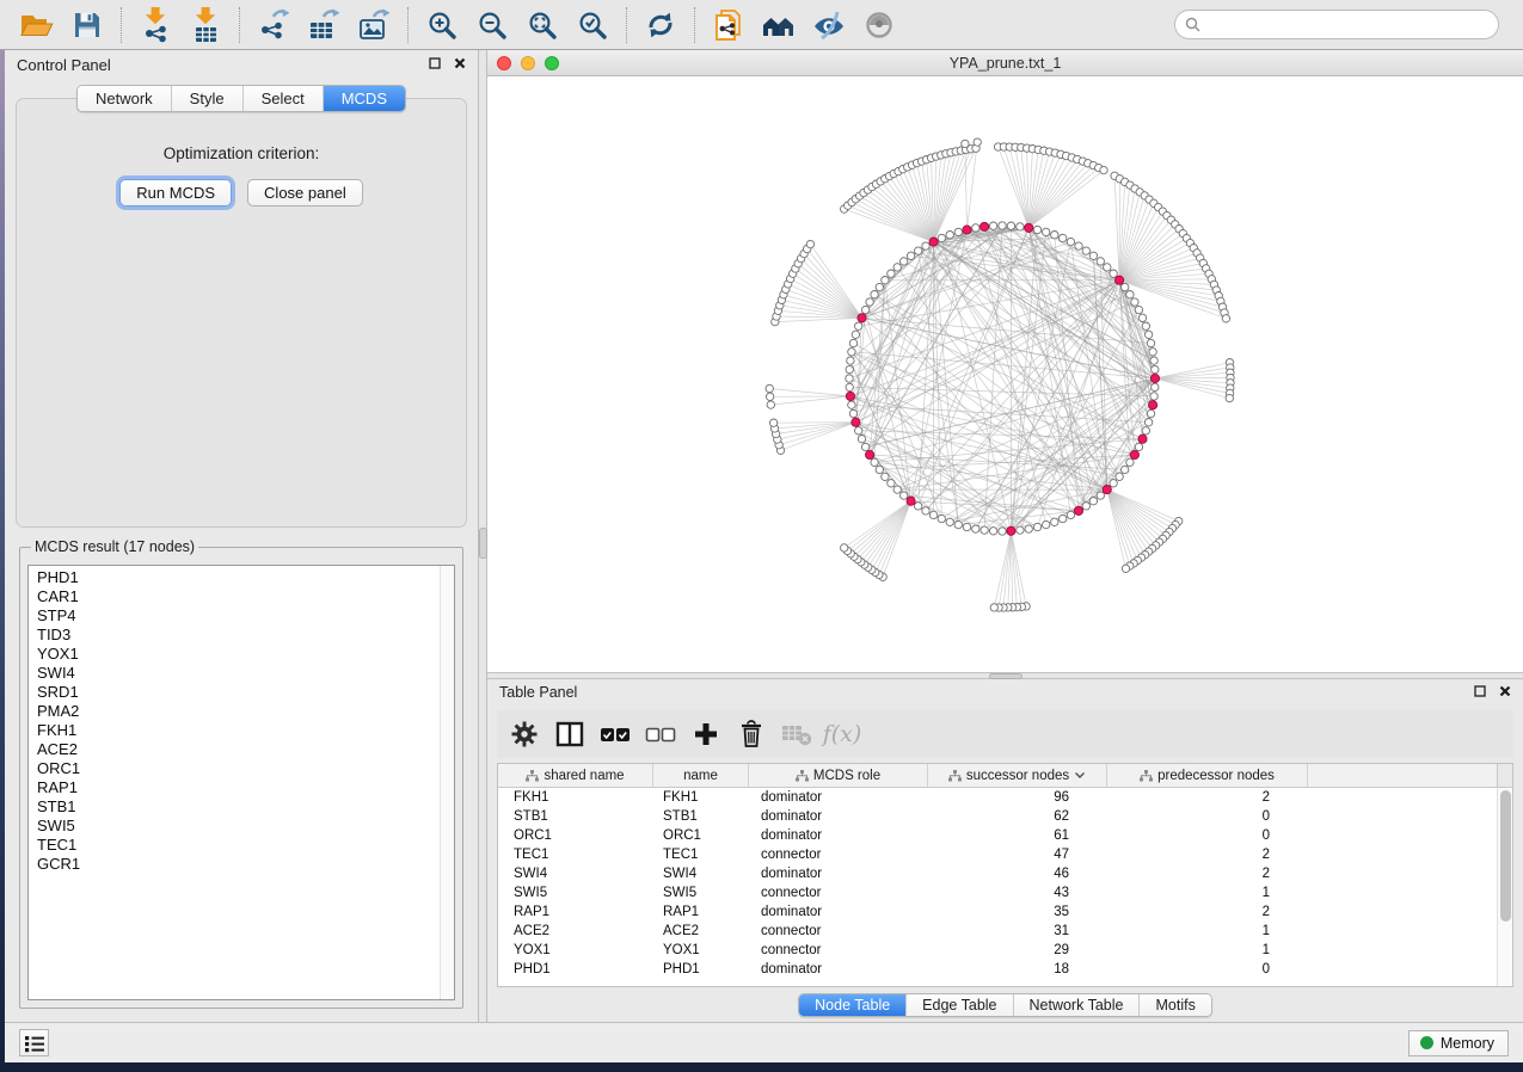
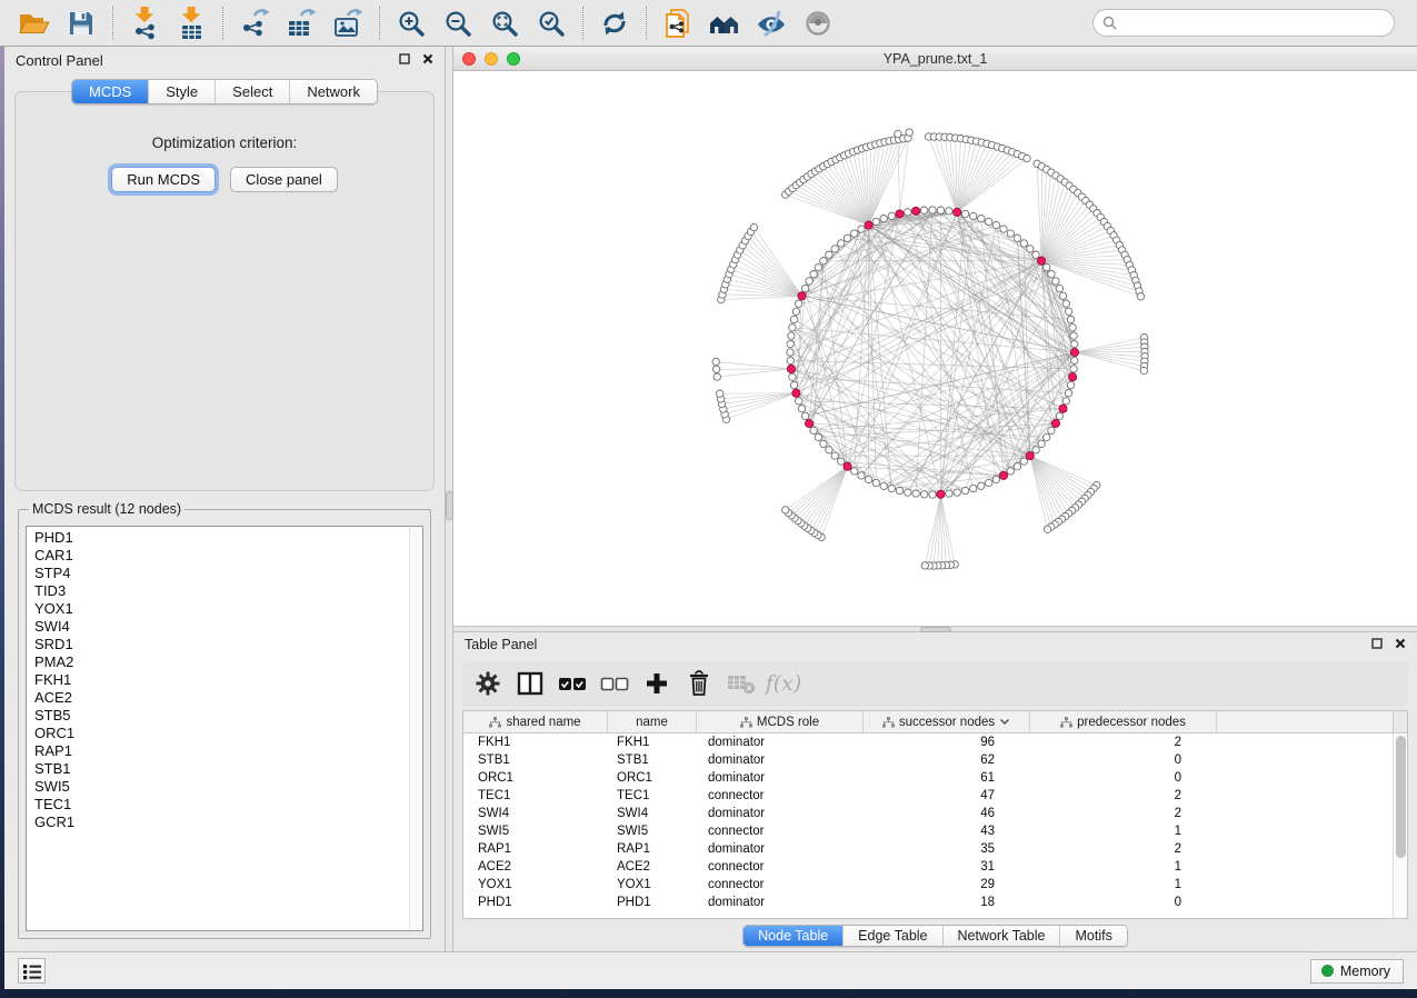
  Control Panel
- Network
+ MCDS
  Style
  Select
- MCDS
+ Network
  Optimization criterion:
  Run MCDS
  Close panel
- MCDS result (17 nodes)
+ MCDS result (12 nodes)
  PHD1
  CAR1
  STP4
  TID3
  YOX1
  SWI4
  SRD1
  PMA2
  FKH1
  ACE2
+ STB5
  ORC1
  RAP1
  STB1
  SWI5
  TEC1
  GCR1
  YPA_prune.txt_1
  Table Panel
  f(x)
  shared name
  name
  MCDS role
  successor nodes
  predecessor nodes
  FKH1
  FKH1
  dominator
  96
  2
  STB1
  STB1
  dominator
  62
  0
  ORC1
  ORC1
  dominator
  61
  0
  TEC1
  TEC1
  connector
  47
  2
  SWI4
  SWI4
  dominator
  46
  2
  SWI5
  SWI5
  connector
  43
  1
  RAP1
  RAP1
  dominator
  35
  2
  ACE2
  ACE2
  connector
  31
  1
  YOX1
  YOX1
  connector
  29
  1
  PHD1
  PHD1
  dominator
  18
  0
  Node Table
  Edge Table
  Network Table
  Motifs
  Memory
